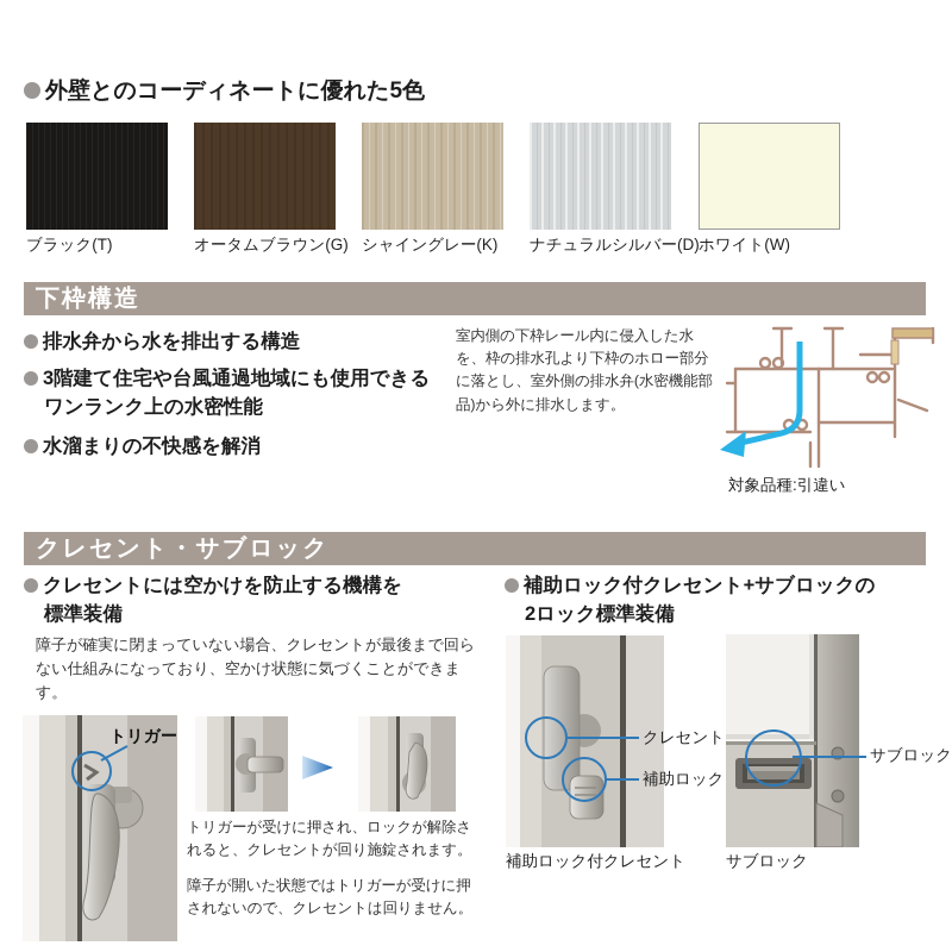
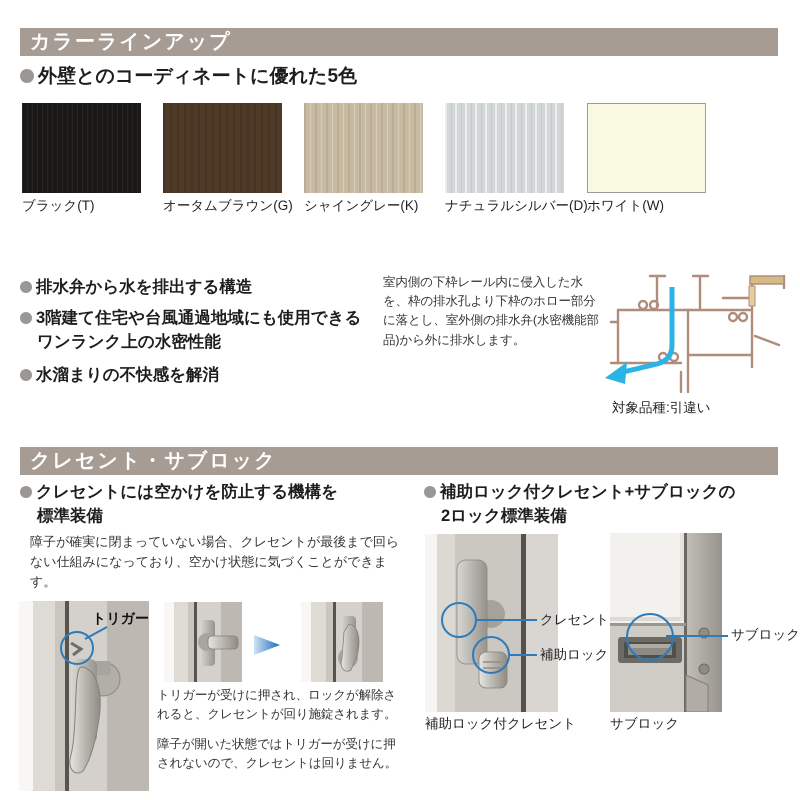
+ カラーラインアップ
  外壁とのコーディネートに優れた5色
  ブラック(T)
  オータムブラウン(G)
  シャイングレー(K)
  ナチュラルシルバー(D)
  ホワイト(W)
- 下枠構造
  排水弁から水を排出する構造
  3階建て住宅や台風通過地域にも使用できる
  ワンランク上の水密性能
  水溜まりの不快感を解消
  室内側の下枠レール内に侵入した水を、枠の排水孔より下枠のホロー部分に落とし、室外側の排水弁(水密機能部品)から外に排水します。
  対象品種:引違い
  クレセント・サブロック
  クレセントには空かけを防止する機構を
  標準装備
  障子が確実に閉まっていない場合、クレセントが最後まで回らない仕組みになっており、空かけ状態に気づくことができます。
  トリガー
  トリガーが受けに押され、ロックが解除されると、クレセントが回り施錠されます。
  障子が開いた状態ではトリガーが受けに押されないので、クレセントは回りません。
  補助ロック付クレセント+サブロックの
  2ロック標準装備
  クレセント
  補助ロック
  補助ロック付クレセント
  サブロック
  サブロック
